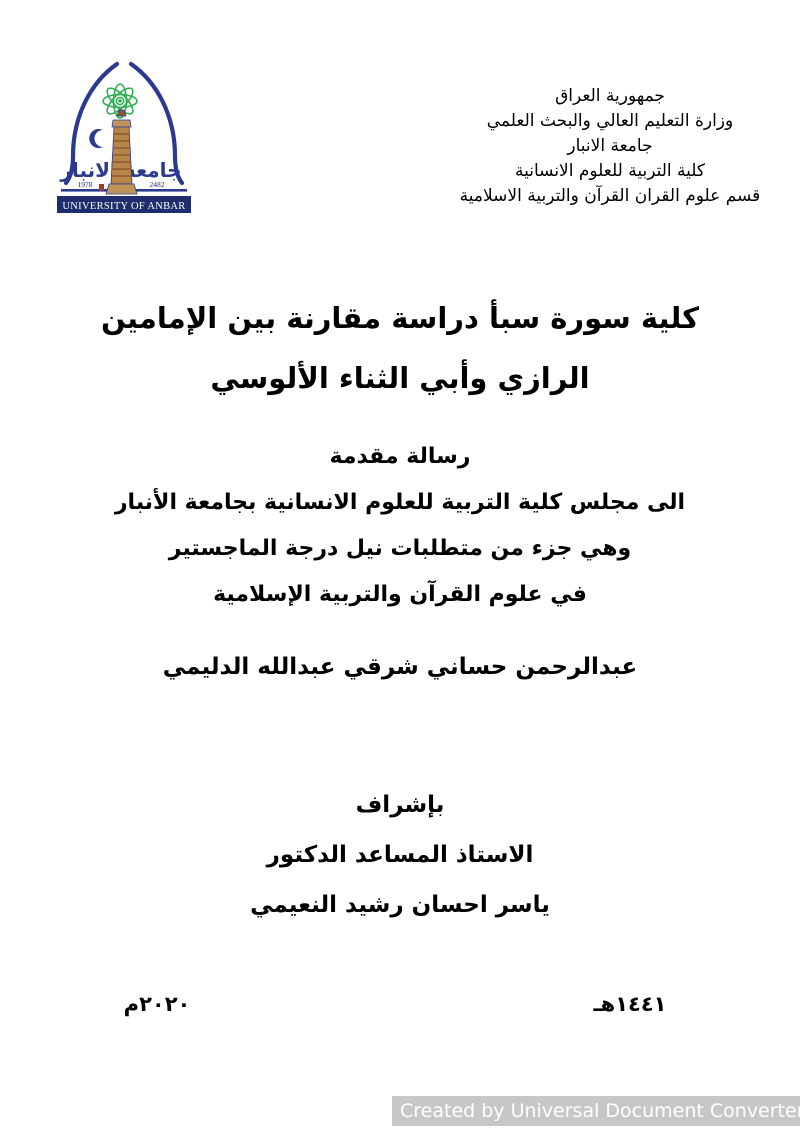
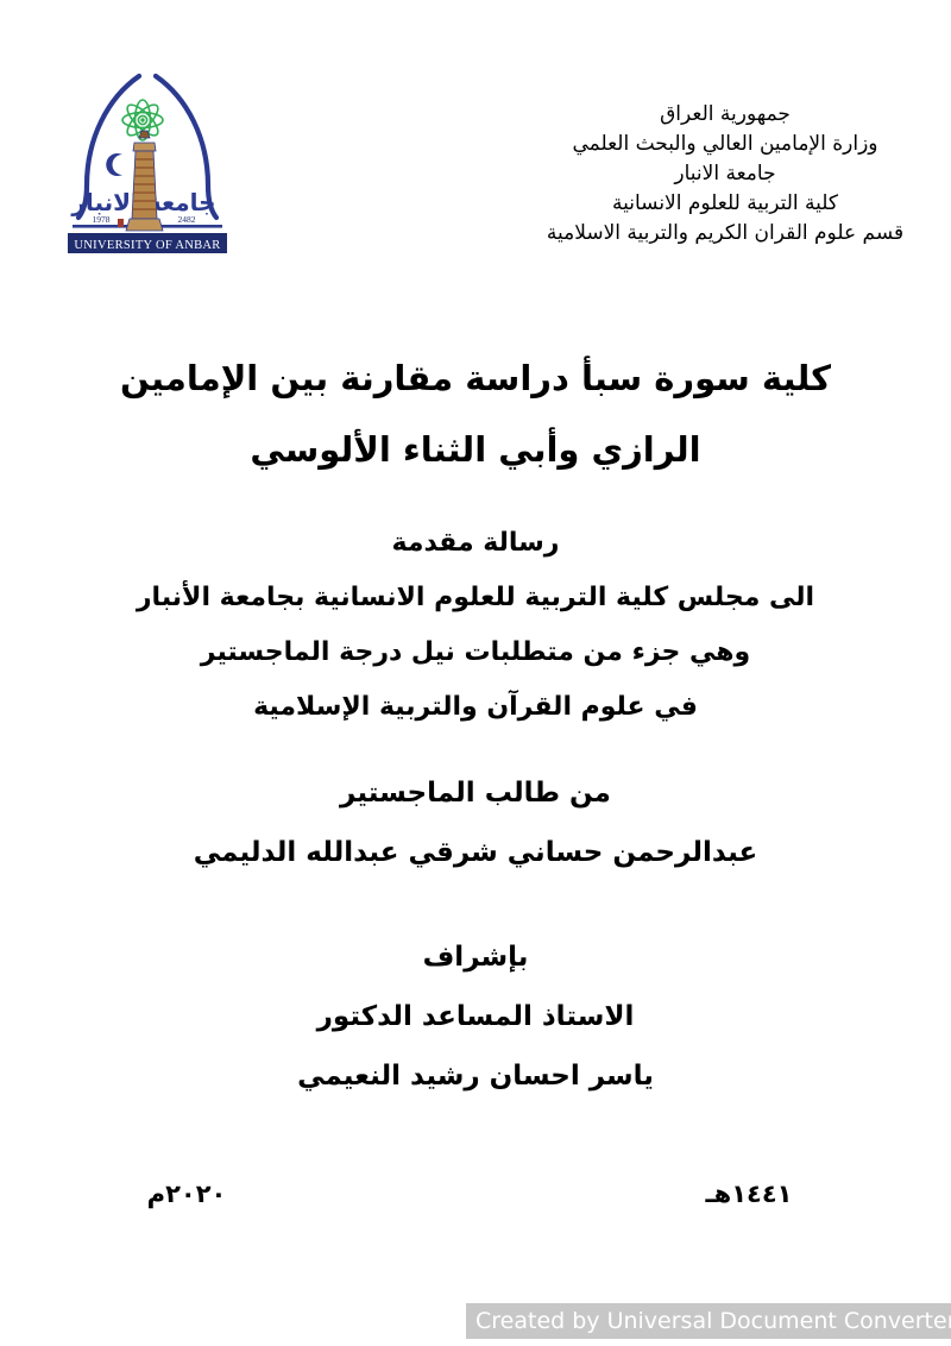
  جامعلانبار
  1978
  2482
  UNIVERSITY OF ANBAR
  جمهورية العراق
- وزارة التعليم العالي والبحث العلمي
+ وزارة الإمامين العالي والبحث العلمي
  جامعة الانبار
  كلية التربية للعلوم الانسانية
- قسم علوم القران القرآن والتربية الاسلامية
+ قسم علوم القران الكريم والتربية الاسلامية
  كلية سورة سبأ دراسة مقارنة بين الإمامين
  الرازي وأبي الثناء الألوسي
  رسالة مقدمة
  الى مجلس كلية التربية للعلوم الانسانية بجامعة الأنبار
  وهي جزء من متطلبات نيل درجة الماجستير
  في علوم القرآن والتربية الإسلامية
+ من طالب الماجستير
  عبدالرحمن حساني شرقي عبدالله الدليمي
  بإشراف
  الاستاذ المساعد الدكتور
  ياسر احسان رشيد النعيمي
  ١٤٤١هـ
  ٢٠٢٠م
  Created by Universal Document Converte
